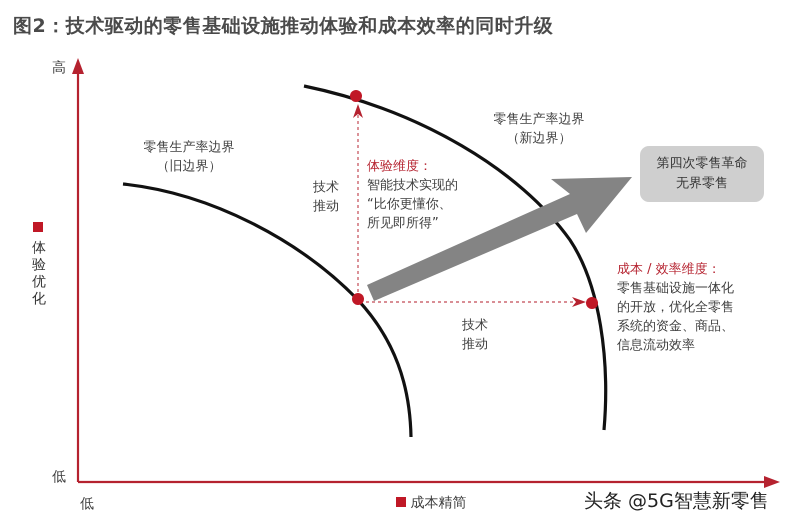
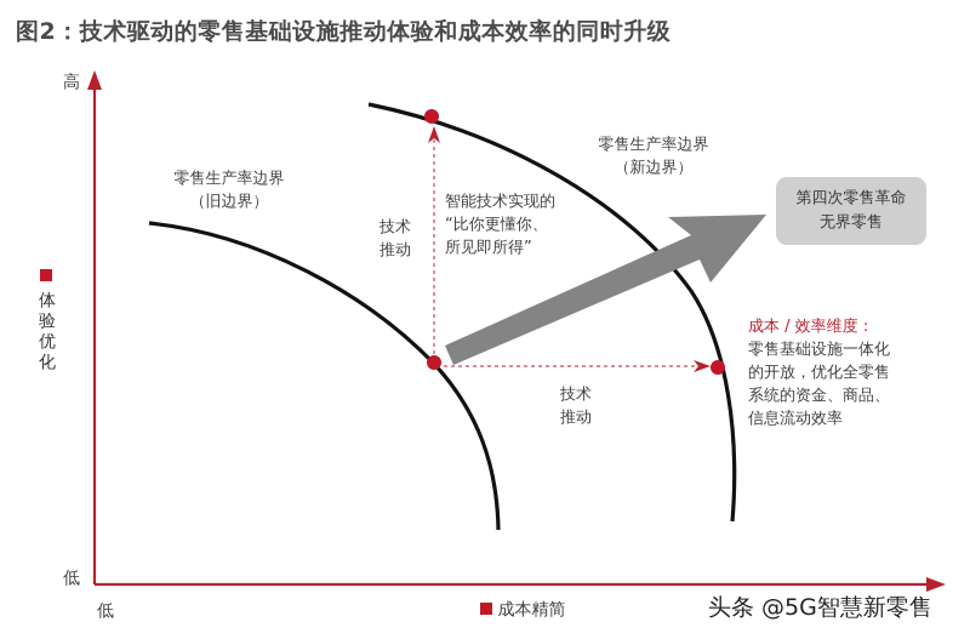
  图2：技术驱动的零售基础设施推动体验和成本效率的同时升级
  高
  低
  低
  体验优化
  成本精简
  零售生产率边界
  （旧边界）
  零售生产率边界
  （新边界）
  技术
  推动
  技术
  推动
- 体验维度：
  智能技术实现的
  “比你更懂你、
  所见即所得”
  成本 / 效率维度：
  零售基础设施一体化
  的开放，优化全零售
  系统的资金、商品、
  信息流动效率
  第四次零售革命
  无界零售
  头条 @5G智慧新零售
